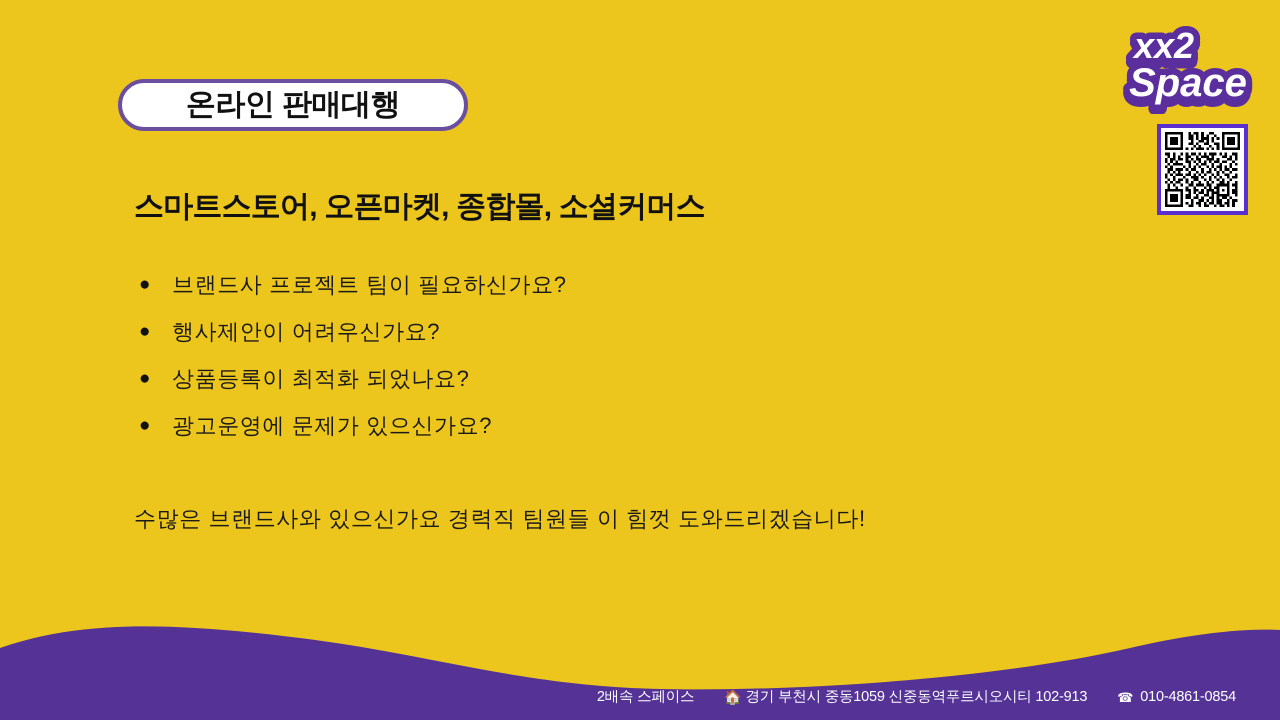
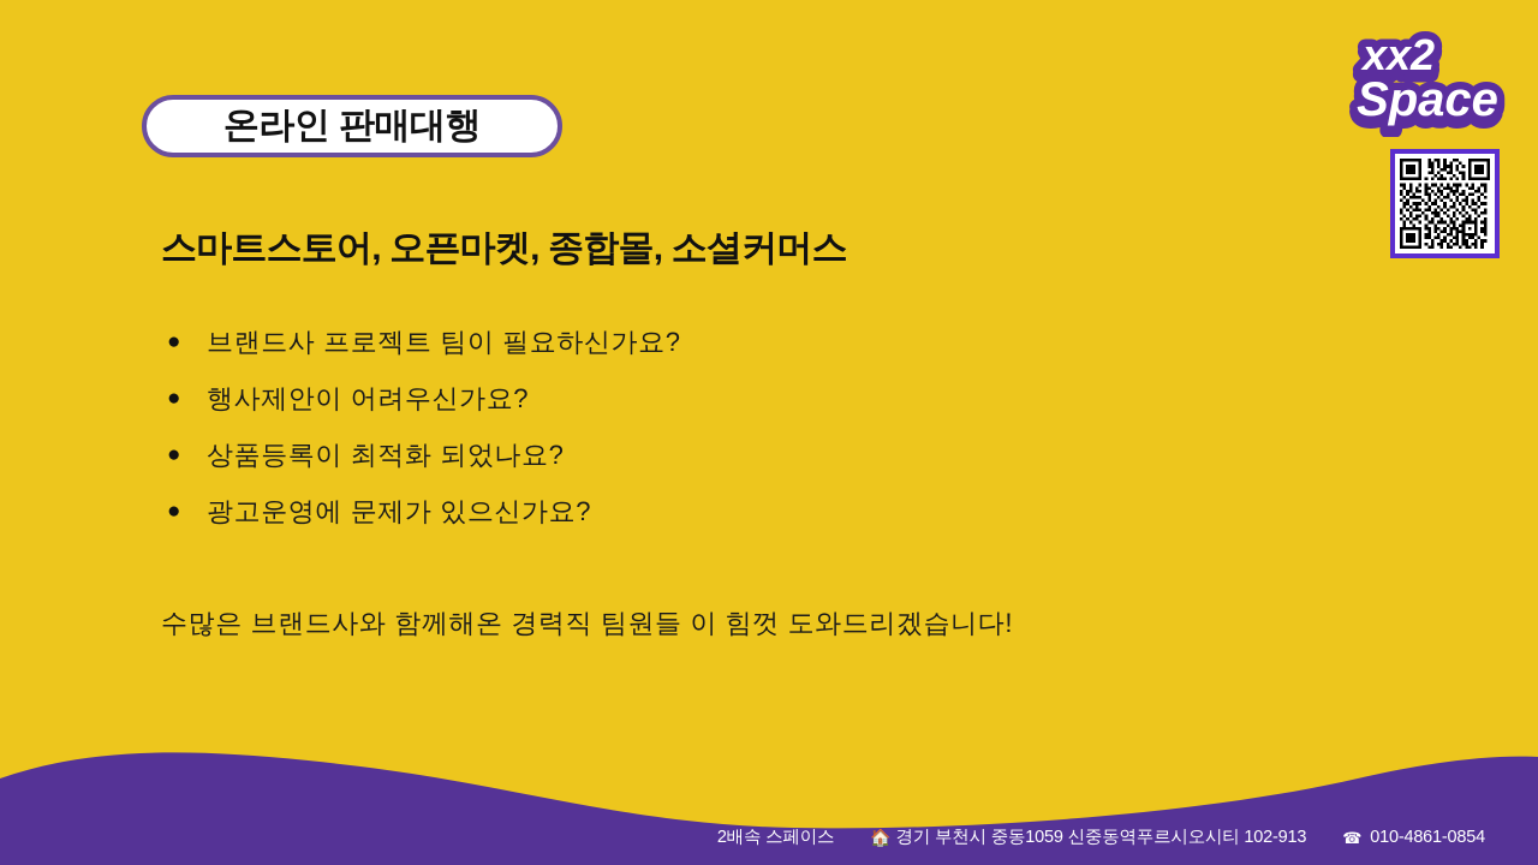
  온라인 판매대행
  스마트스토어, 오픈마켓, 종합몰, 소셜커머스
  ●
  브랜드사 프로젝트 팀이 필요하신가요?
  ●
  행사제안이 어려우신가요?
  ●
  상품등록이 최적화 되었나요?
  ●
  광고운영에 문제가 있으신가요?
- 수많은 브랜드사와 있으신가요 경력직 팀원들 이 힘껏 도와드리겠습니다!
+ 수많은 브랜드사와 함께해온 경력직 팀원들 이 힘껏 도와드리겠습니다!
  xx2
  Space
  2배속 스페이스
  🏠
  경기 부천시 중동1059 신중동역푸르시오시티 102-913
  ☎
  010-4861-0854
